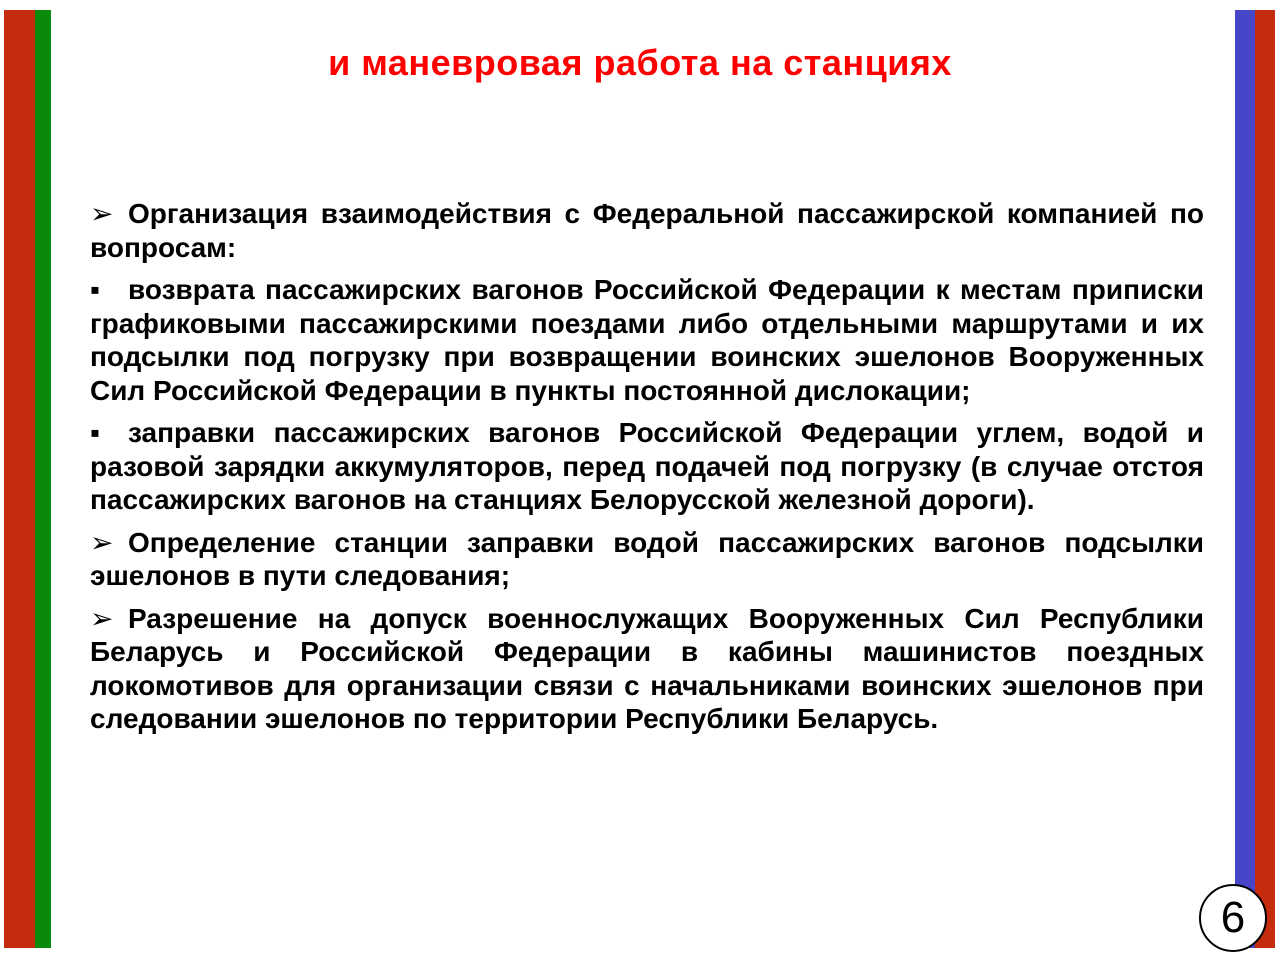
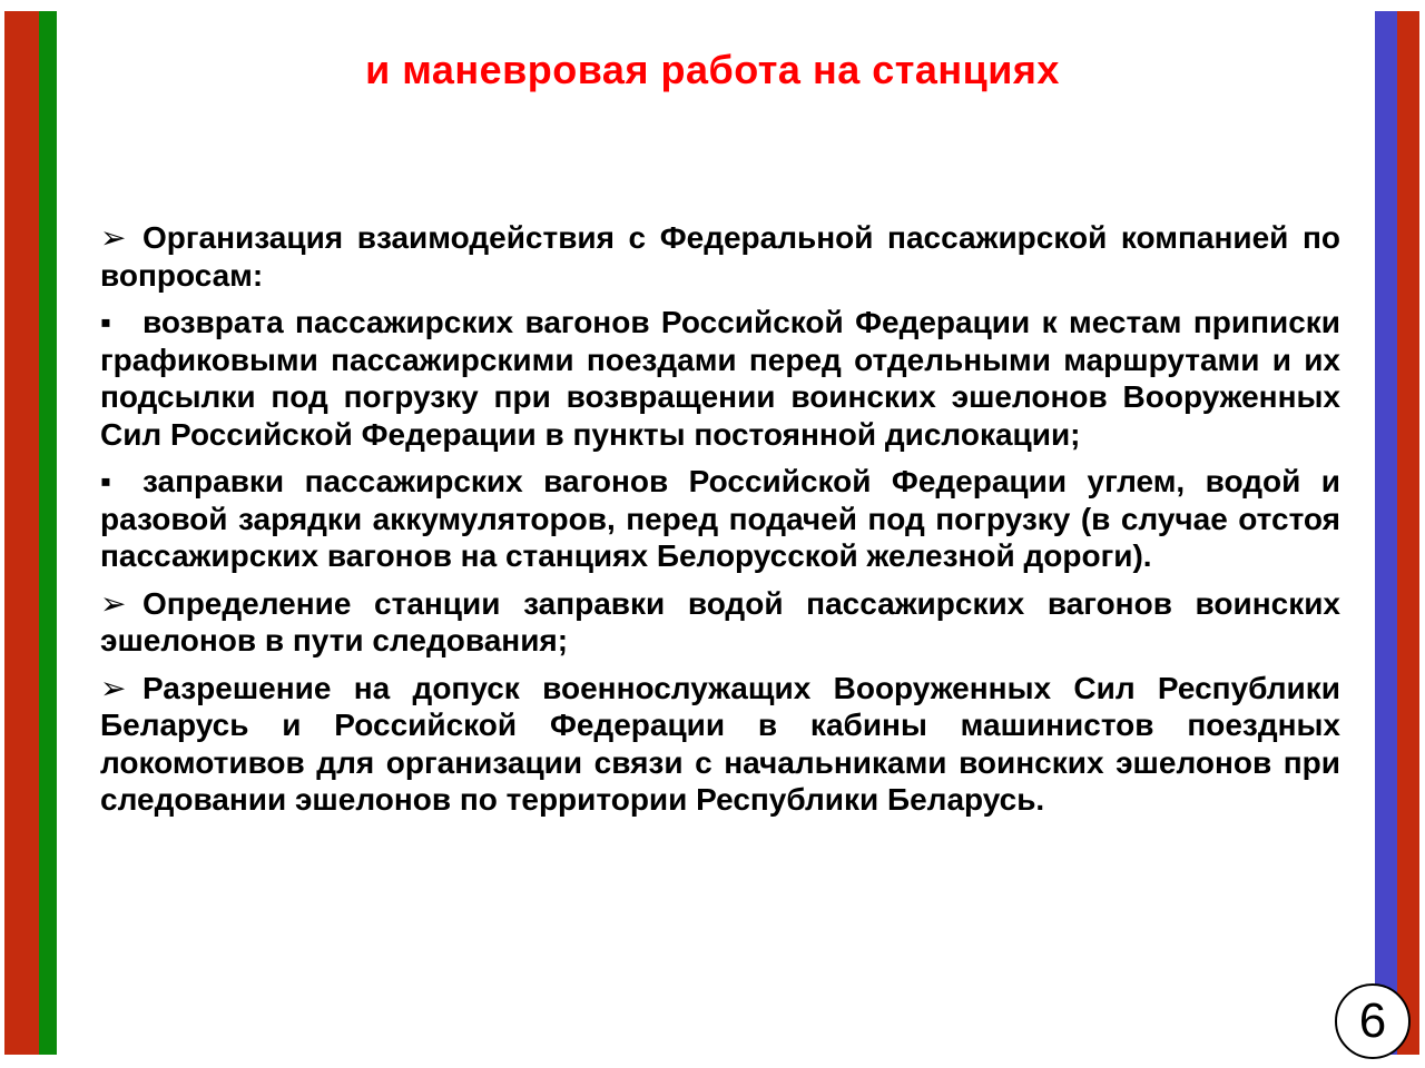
  и маневровая работа на станциях
  ➢ Организация взаимодействия с Федеральной пассажирской компанией по вопросам:
- ▪ возврата пассажирских вагонов Российской Федерации к местам приписки графиковыми пассажирскими поездами либо отдельными маршрутами и их подсылки под погрузку при возвращении воинских эшелонов Вооруженных Сил Российской Федерации в пункты постоянной дислокации;
+ ▪ возврата пассажирских вагонов Российской Федерации к местам приписки графиковыми пассажирскими поездами перед отдельными маршрутами и их подсылки под погрузку при возвращении воинских эшелонов Вооруженных Сил Российской Федерации в пункты постоянной дислокации;
  ▪ заправки пассажирских вагонов Российской Федерации углем, водой и разовой зарядки аккумуляторов, перед подачей под погрузку (в случае отстоя пассажирских вагонов на станциях Белорусской железной дороги).
- ➢ Определение станции заправки водой пассажирских вагонов подсылки эшелонов в пути следования;
+ ➢ Определение станции заправки водой пассажирских вагонов воинских эшелонов в пути следования;
  ➢ Разрешение на допуск военнослужащих Вооруженных Сил Республики Беларусь и Российской Федерации в кабины машинистов поездных локомотивов для организации связи с начальниками воинских эшелонов при следовании эшелонов по территории Республики Беларусь.
  6
